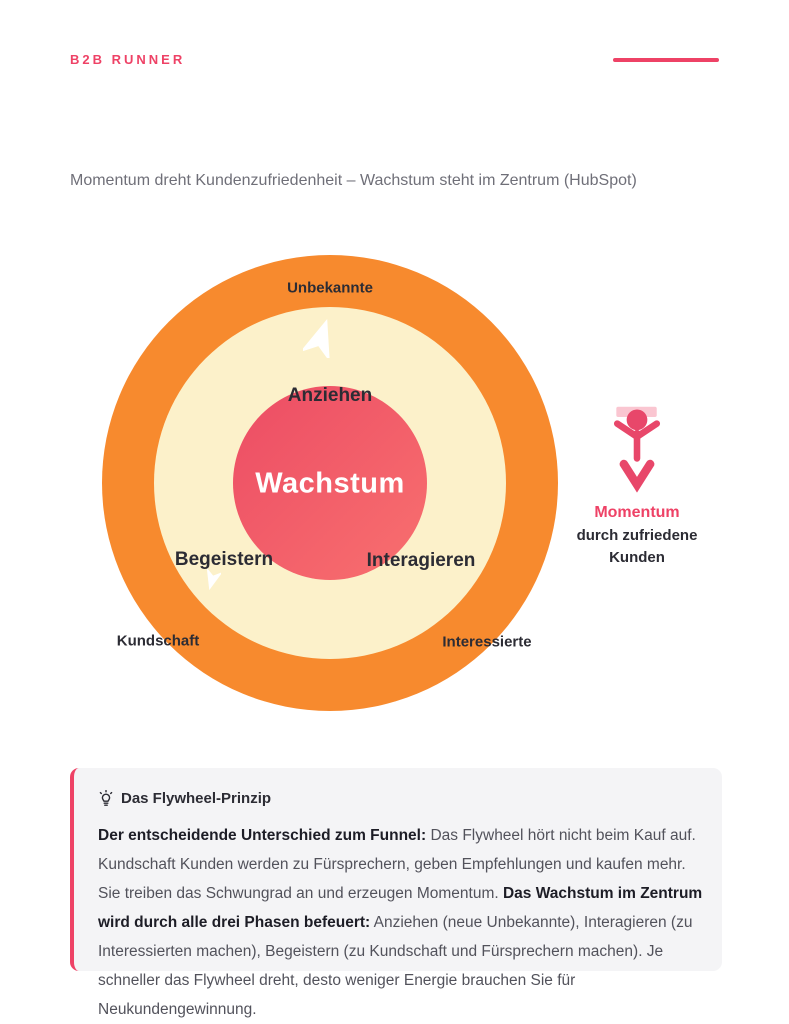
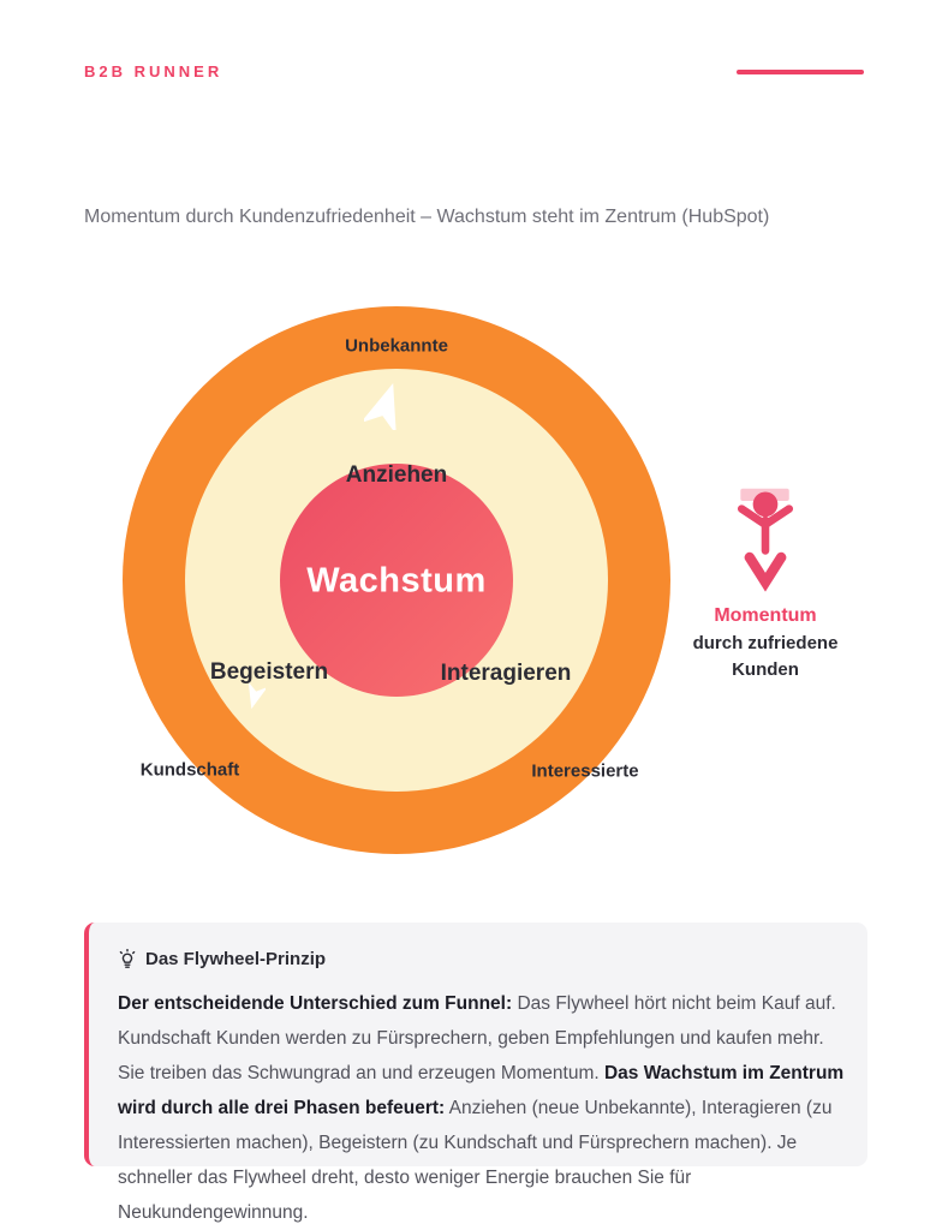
  B2B RUNNER
- Momentum dreht Kundenzufriedenheit – Wachstum steht im Zentrum (HubSpot)
+ Momentum durch Kundenzufriedenheit – Wachstum steht im Zentrum (HubSpot)
  Unbekannte
  Anziehen
  Wachstum
  Begeistern
  Interagieren
  Kundschaft
  Interessierte
  Momentum
  durch zufriedene Kunden
  Das Flywheel-Prinzip
  Der entscheidende Unterschied zum Funnel: Das Flywheel hört nicht beim Kauf auf. Kundschaft Kunden werden zu Fürsprechern, geben Empfehlungen und kaufen mehr. Sie treiben das Schwungrad an und erzeugen Momentum. Das Wachstum im Zentrum wird durch alle drei Phasen befeuert: Anziehen (neue Unbekannte), Interagieren (zu Interessierten machen), Begeistern (zu Kundschaft und Fürsprechern machen). Je schneller das Flywheel dreht, desto weniger Energie brauchen Sie für Neukundengewinnung.
